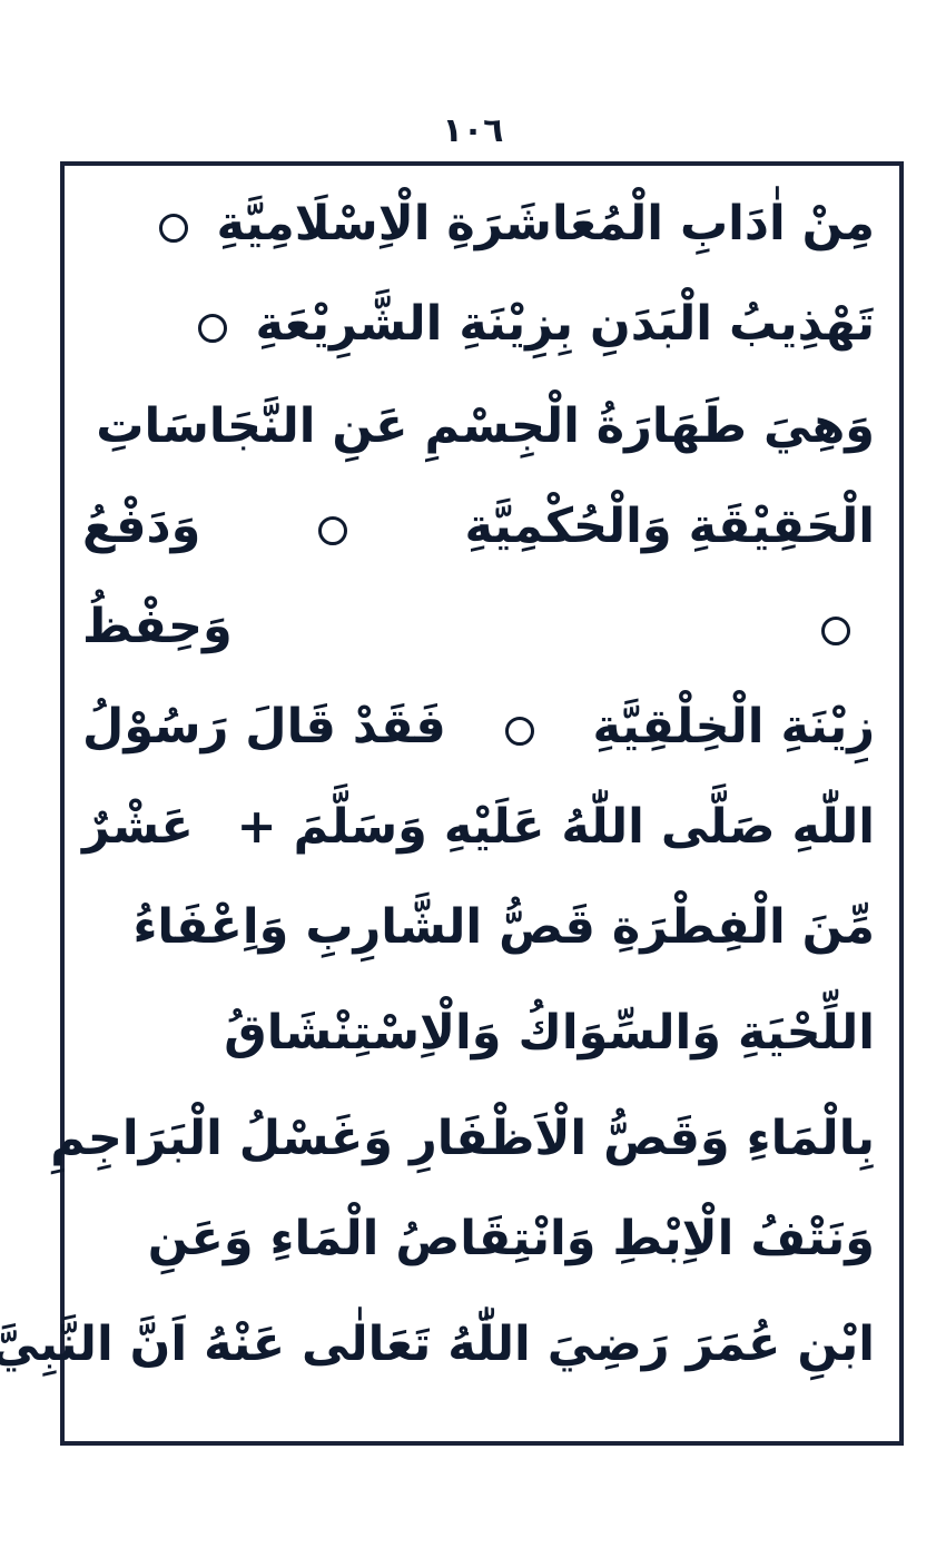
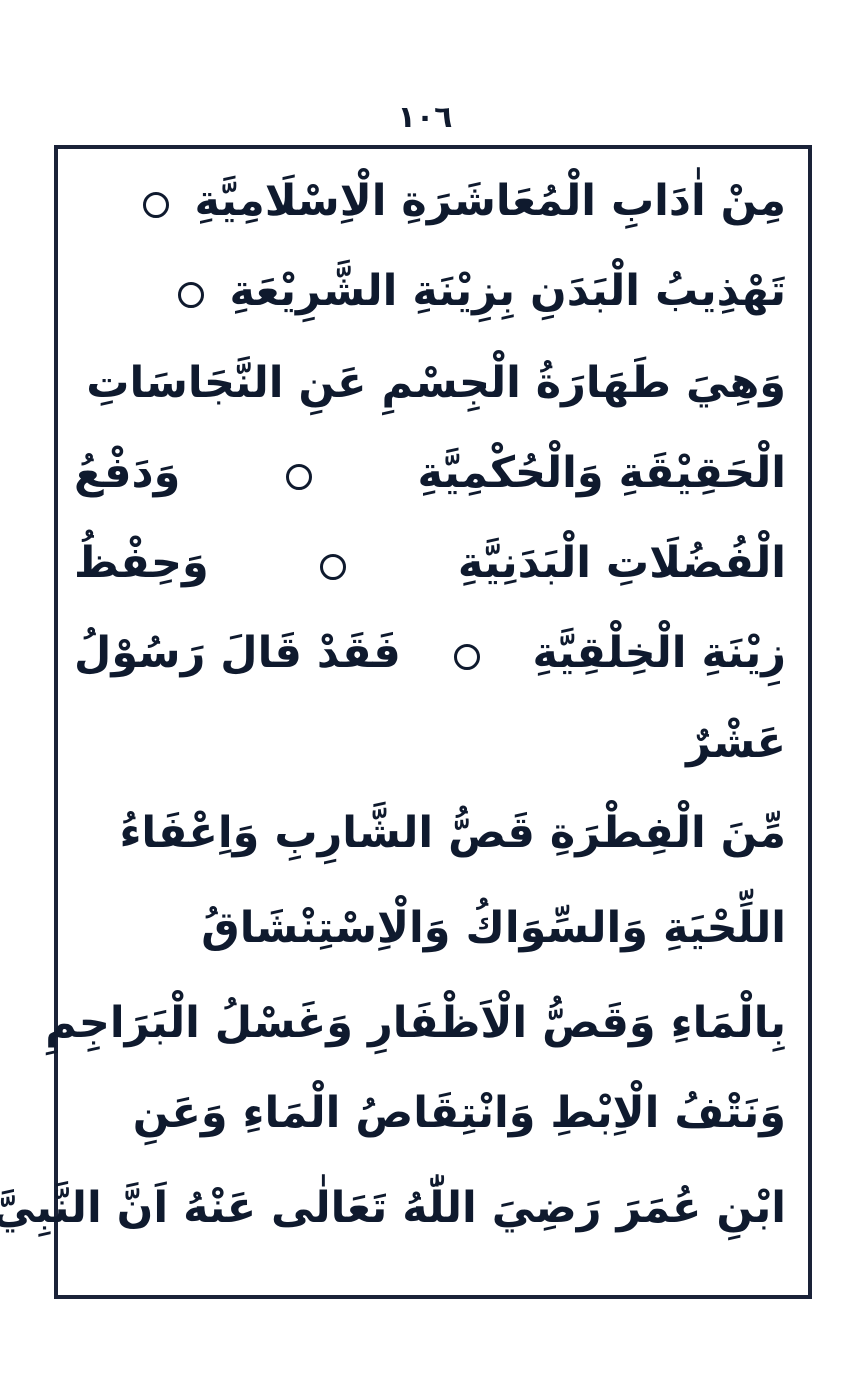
  ١٠٦
  مِنْ اٰدَابِ الْمُعَاشَرَةِ الْاِسْلَامِيَّةِ
  تَهْذِيبُ الْبَدَنِ بِزِيْنَةِ الشَّرِيْعَةِ
  وَهِيَ طَهَارَةُ الْجِسْمِ عَنِ النَّجَاسَاتِ
  الْحَقِيْقَةِ وَالْحُكْمِيَّةِ
  وَدَفْعُ
+ الْفُضُلَاتِ الْبَدَنِيَّةِ
  وَحِفْظُ
  زِيْنَةِ الْخِلْقِيَّةِ
  فَقَدْ قَالَ رَسُوْلُ
- اللّٰهِ صَلَّى اللّٰهُ عَلَيْهِ وَسَلَّمَ +
  عَشْرٌ
  مِّنَ الْفِطْرَةِ قَصُّ الشَّارِبِ وَاِعْفَاءُ
  اللِّحْيَةِ وَالسِّوَاكُ وَالْاِسْتِنْشَاقُ
  بِالْمَاءِ وَقَصُّ الْاَظْفَارِ وَغَسْلُ الْبَرَاجِمِ
  وَنَتْفُ الْاِبْطِ وَانْتِقَاصُ الْمَاءِ وَعَنِ
  ابْنِ عُمَرَ رَضِيَ اللّٰهُ تَعَالٰى عَنْهُ اَنَّ النَّبِيَّ
